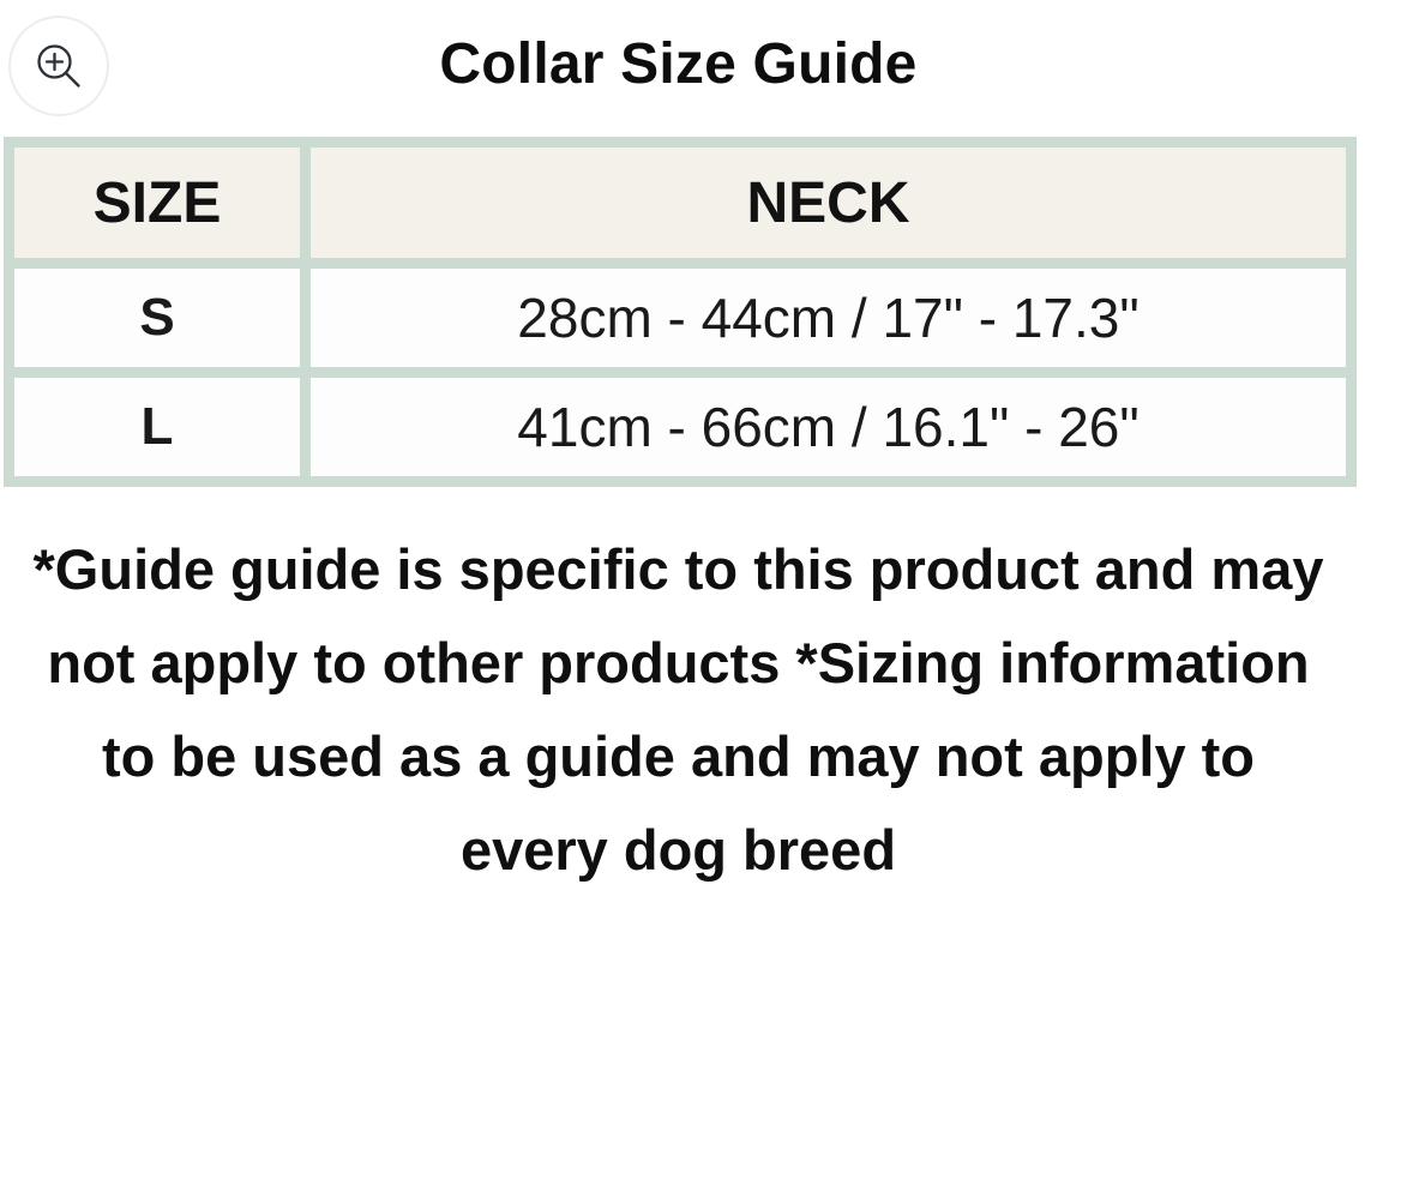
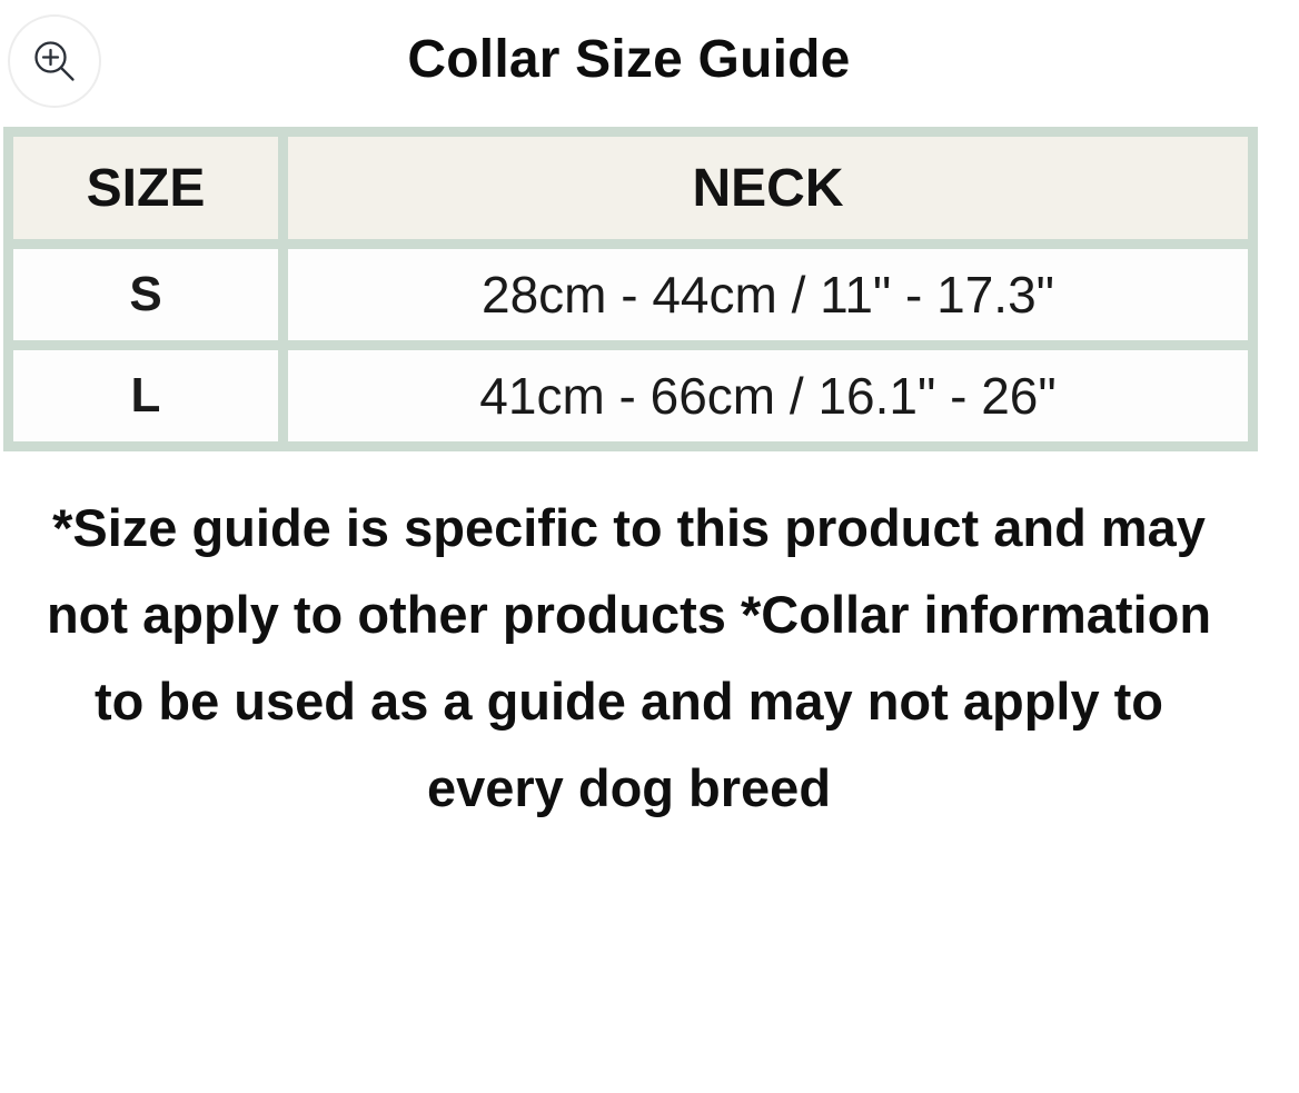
  Collar Size Guide
  SIZE	NECK
- S	28cm - 44cm / 17" - 17.3"
+ S	28cm - 44cm / 11" - 17.3"
  L	41cm - 66cm / 16.1" - 26"
- *Guide guide is specific to this product and may
+ *Size guide is specific to this product and may
- not apply to other products *Sizing information
+ not apply to other products *Collar information
  to be used as a guide and may not apply to
  every dog breed
